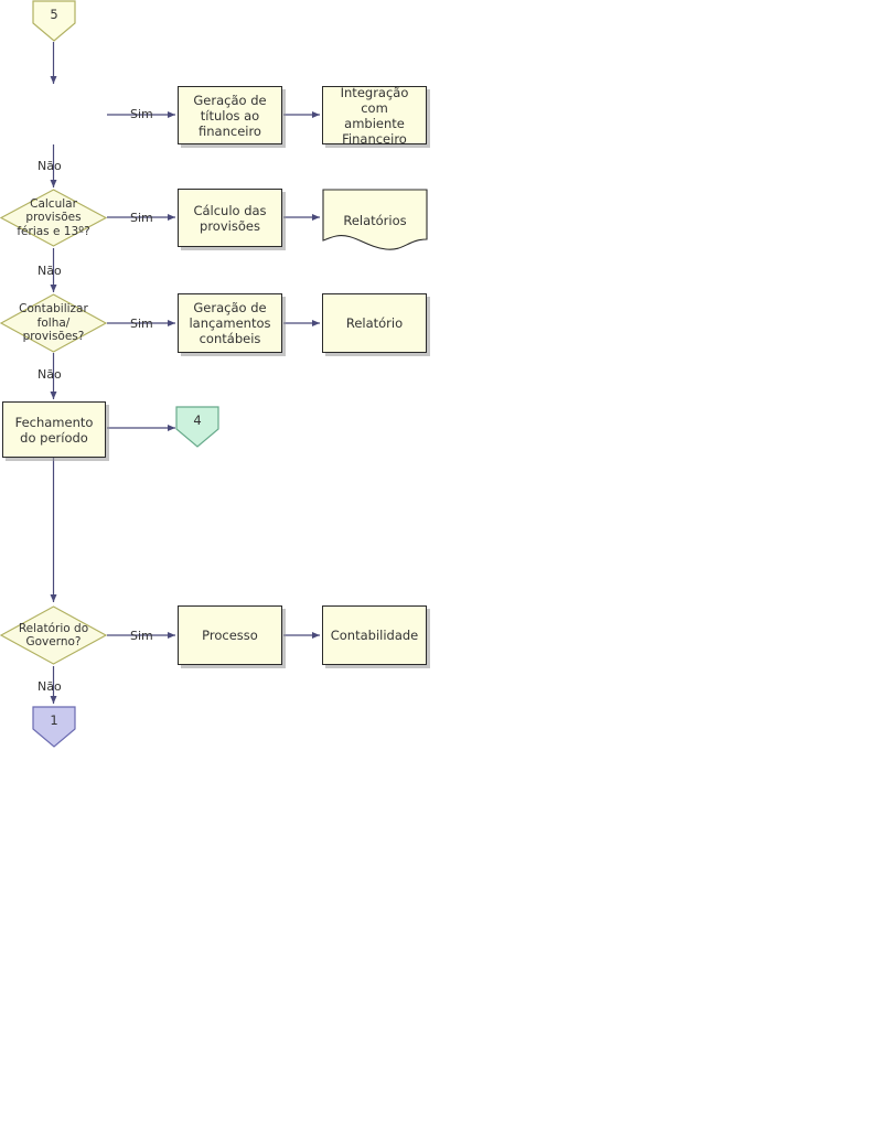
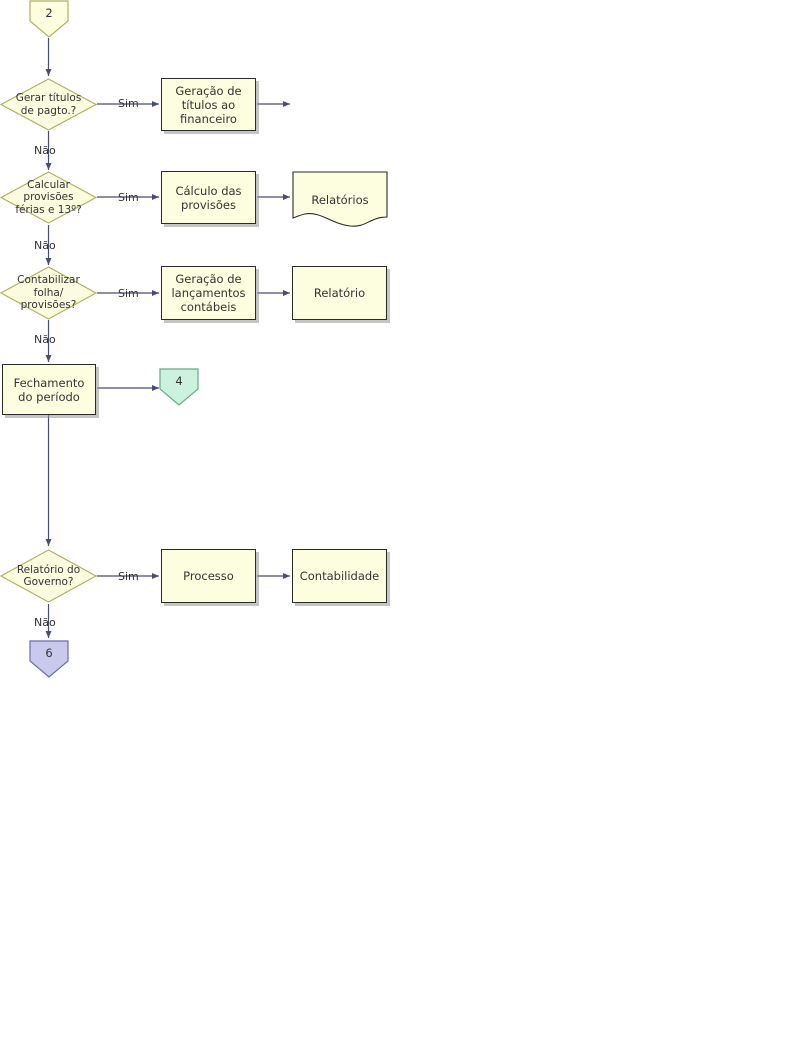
- 5
+ 2
+ Gerar títulos
+ de pagto.?
  Geração de
  títulos ao
  financeiro
- Integração com
- ambiente
- Financeiro
  Calcular
  provisões
  férias e 13º?
  Cálculo das
  provisões
  Relatórios
  Contabilizar
  folha/
  provisões?
  Geração de
  lançamentos
  contábeis
  Relatório
  Fechamento
  do período
  4
  Relatório do
  Governo?
  Processo
  Contabilidade
- 1
+ 6
  Sim
  Não
  Sim
  Não
  Sim
  Não
  Sim
  Não
